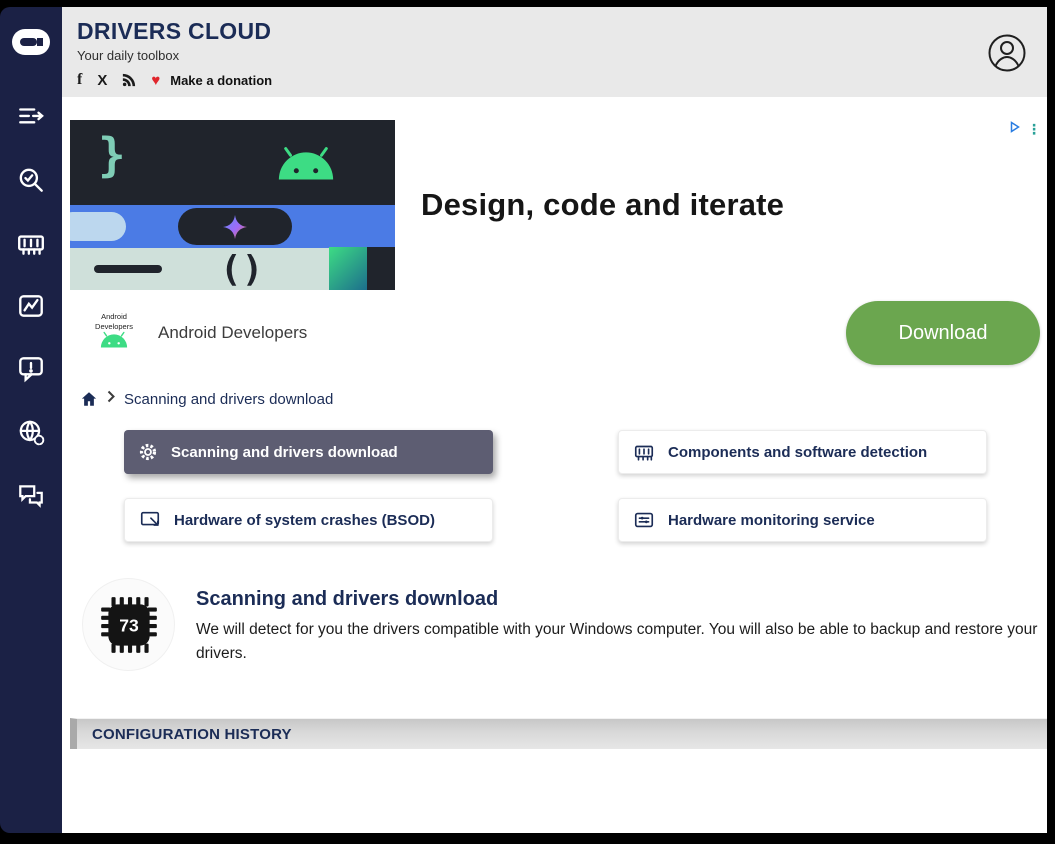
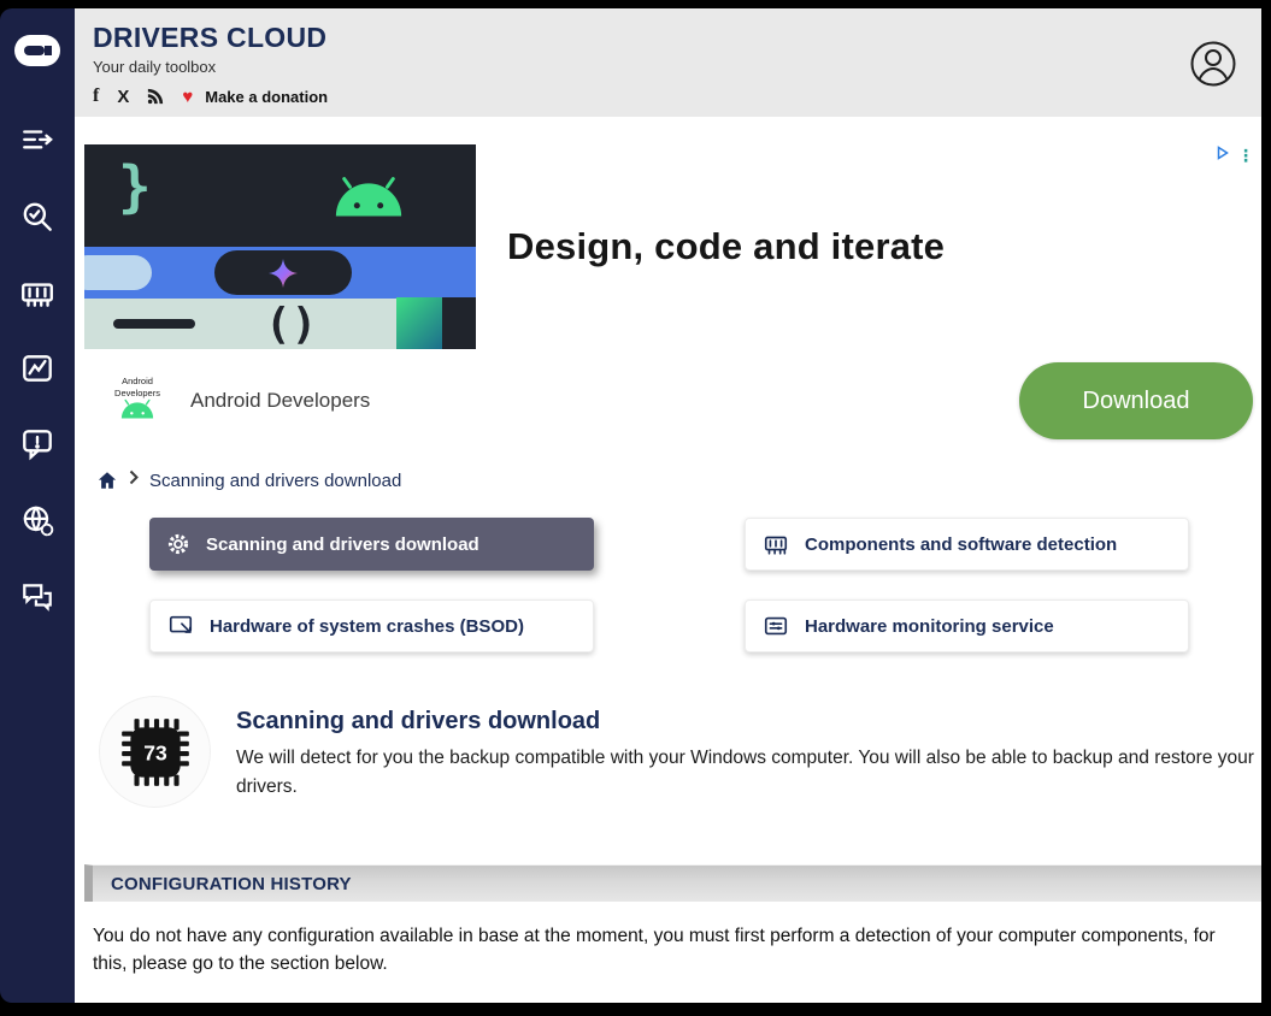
  DRIVERS CLOUD
  Your daily toolbox
  f
  X
  ♥
  Make a donation
  ⋮
  }
  ()
  Design, code and iterate
  Android Developers
  Android Developers
  Download
  Scanning and drivers download
  Scanning and drivers download
  Components and software detection
  Hardware of system crashes (BSOD)
  Hardware monitoring service
  73
  Scanning and drivers download
- We will detect for you the drivers compatible with your Windows computer. You will also be able to backup and restore your drivers.
+ We will detect for you the backup compatible with your Windows computer. You will also be able to backup and restore your drivers.
  CONFIGURATION HISTORY
+ You do not have any configuration available in base at the moment, you must first perform a detection of your computer components, for this, please go to the section below.
